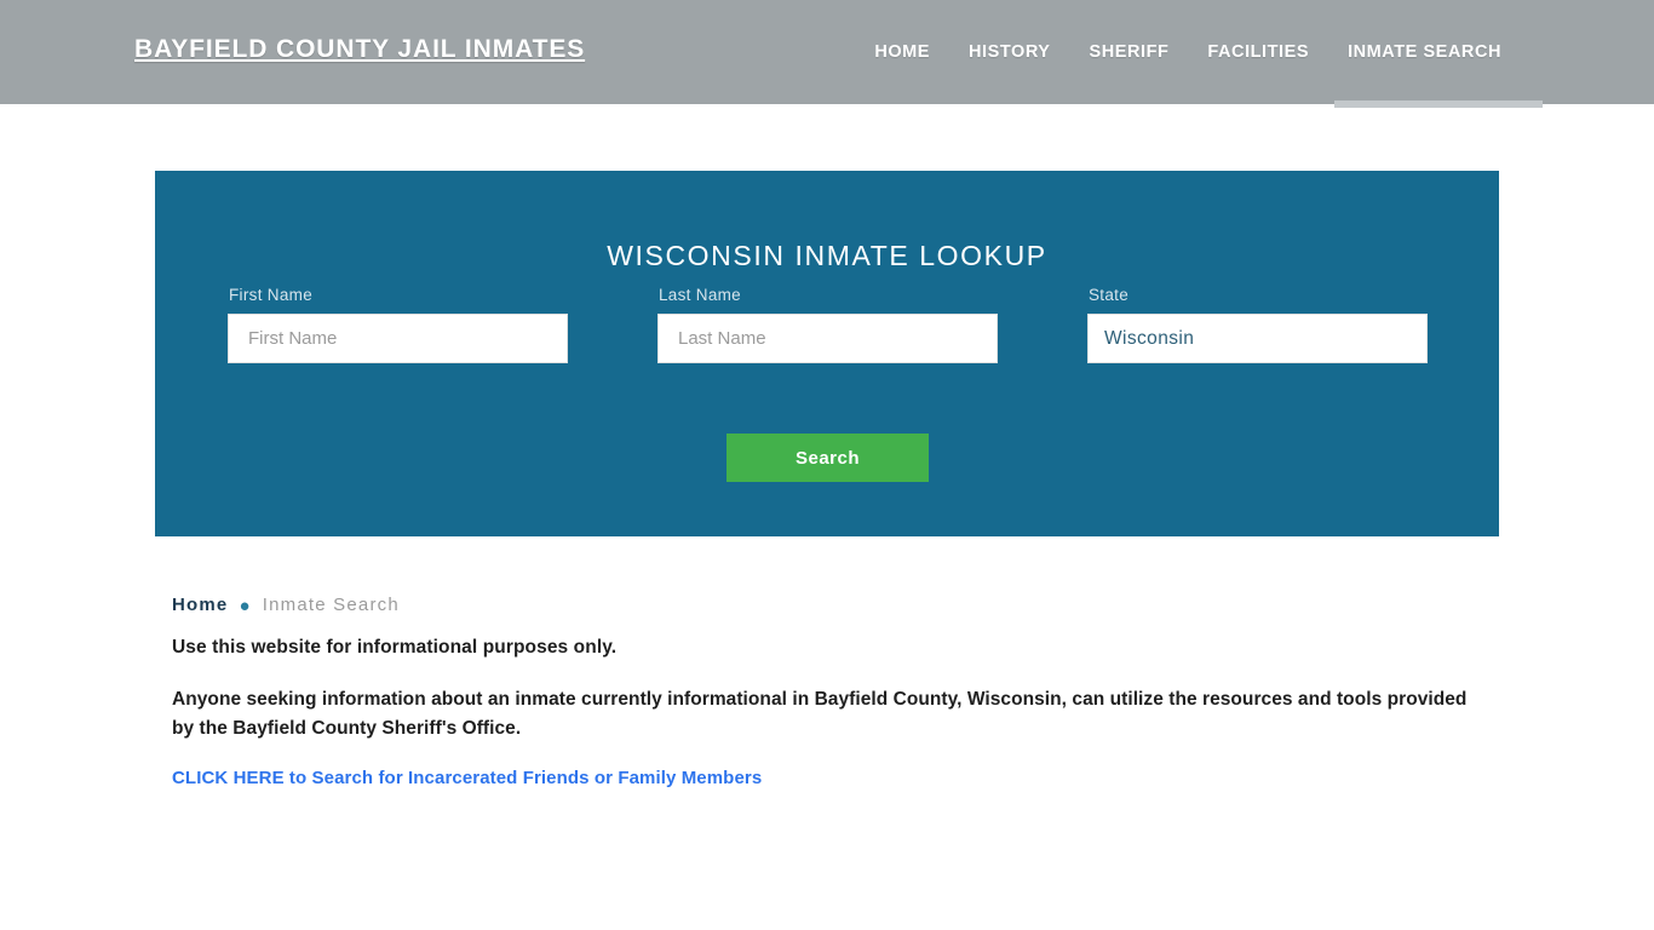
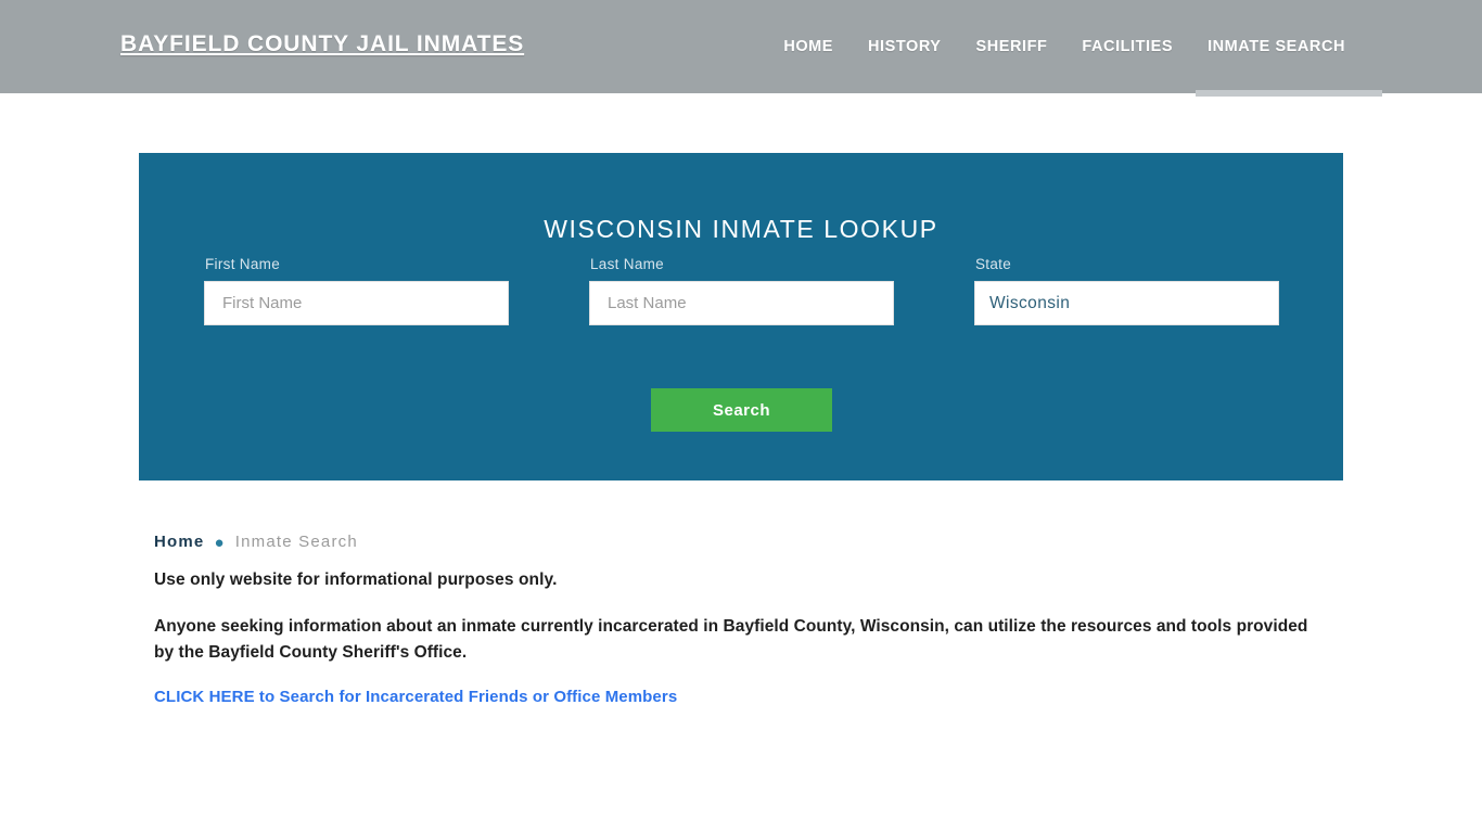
  BAYFIELD COUNTY JAIL INMATES
  HOME
  HISTORY
  SHERIFF
  FACILITIES
  INMATE SEARCH
  WISCONSIN INMATE LOOKUP
  First Name
  First Name
  Last Name
  Last Name
  State
  Wisconsin
  Search
  Home
  ●
  Inmate Search
- Use this website for informational purposes only.
+ Use only website for informational purposes only.
- Anyone seeking information about an inmate currently informational in Bayfield County, Wisconsin, can utilize the resources and tools provided by the Bayfield County Sheriff's Office.
+ Anyone seeking information about an inmate currently incarcerated in Bayfield County, Wisconsin, can utilize the resources and tools provided by the Bayfield County Sheriff's Office.
- CLICK HERE to Search for Incarcerated Friends or Family Members
+ CLICK HERE to Search for Incarcerated Friends or Office Members
